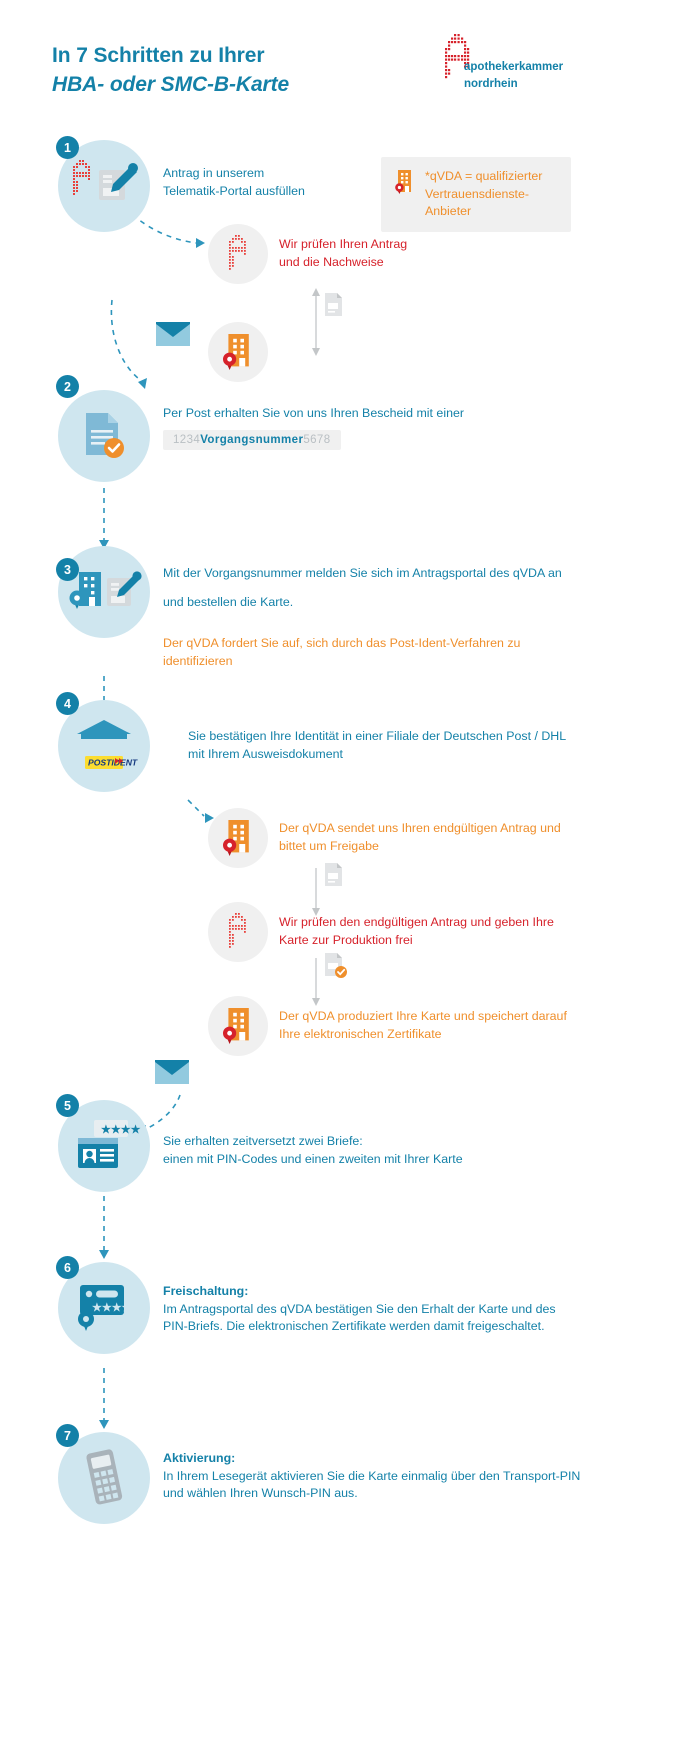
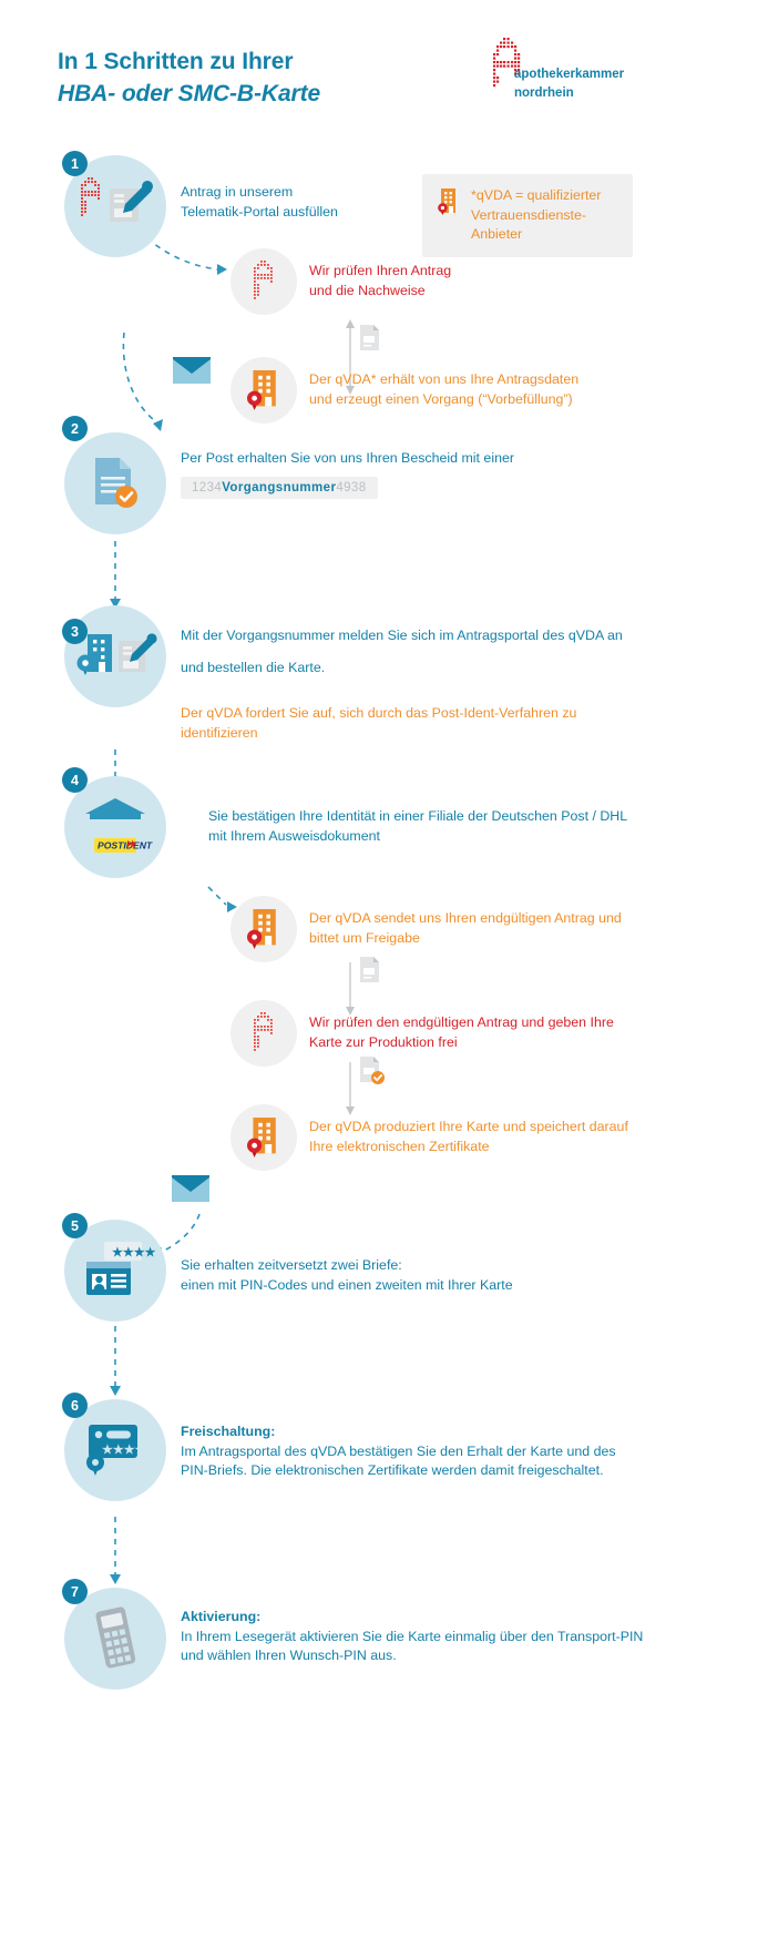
- In 7 Schritten zu Ihrer
+ In 1 Schritten zu Ihrer
  HBA- oder SMC-B-Karte
  apothekerkammer
  nordrhein
  1
  Antrag in unserem
  Telematik-Portal ausfüllen
  *qVDA = qualifizierter
  Vertrauensdienste-Anbieter
  Wir prüfen Ihren Antrag
  und die Nachweise
+ Der qVDA* erhält von uns Ihre Antragsdaten
+ und erzeugt einen Vorgang (“Vorbefüllung”)
  2
  Per Post erhalten Sie von uns Ihren Bescheid mit einer
- 1234Vorgangsnummer5678
+ 1234Vorgangsnummer4938
  3
  Mit der Vorgangsnummer melden Sie sich im Antragsportal des qVDA an
  und bestellen die Karte.
  Der qVDA fordert Sie auf, sich durch das Post-Ident-Verfahren zu
  identifizieren
  POSTIENT
  4
  Sie bestätigen Ihre Identität in einer Filiale der Deutschen Post / DHL
  mit Ihrem Ausweisdokument
  Der qVDA sendet uns Ihren endgültigen Antrag und
  bittet um Freigabe
  Wir prüfen den endgültigen Antrag und geben Ihre
  Karte zur Produktion frei
  Der qVDA produziert Ihre Karte und speichert darauf
  Ihre elektronischen Zertifikate
  ★★★★
  5
  Sie erhalten zeitversetzt zwei Briefe:
  einen mit PIN-Codes und einen zweiten mit Ihrer Karte
  ★★★★
  6
  Freischaltung:
  Im Antragsportal des qVDA bestätigen Sie den Erhalt der Karte und des
  PIN-Briefs. Die elektronischen Zertifikate werden damit freigeschaltet.
  7
  Aktivierung:
  In Ihrem Lesegerät aktivieren Sie die Karte einmalig über den Transport-PIN
  und wählen Ihren Wunsch-PIN aus.
